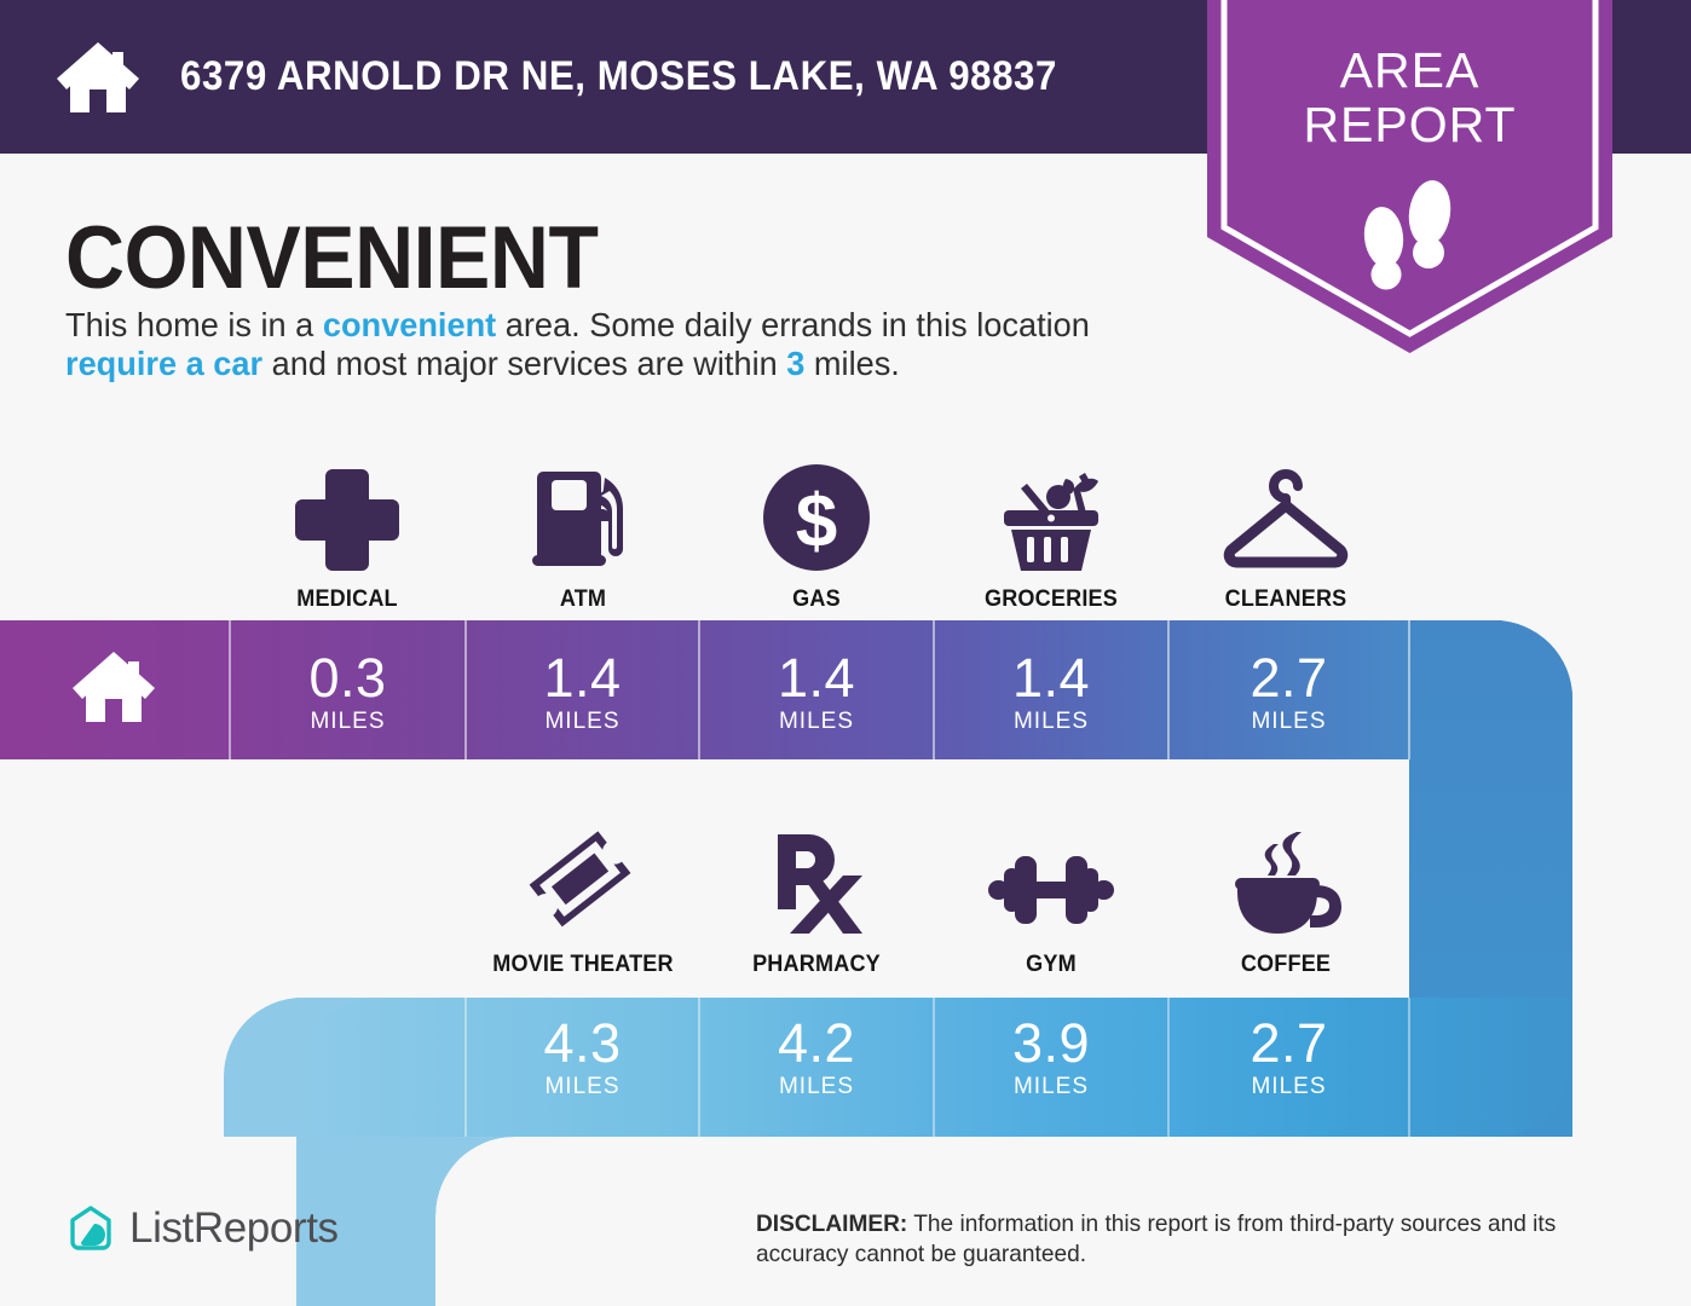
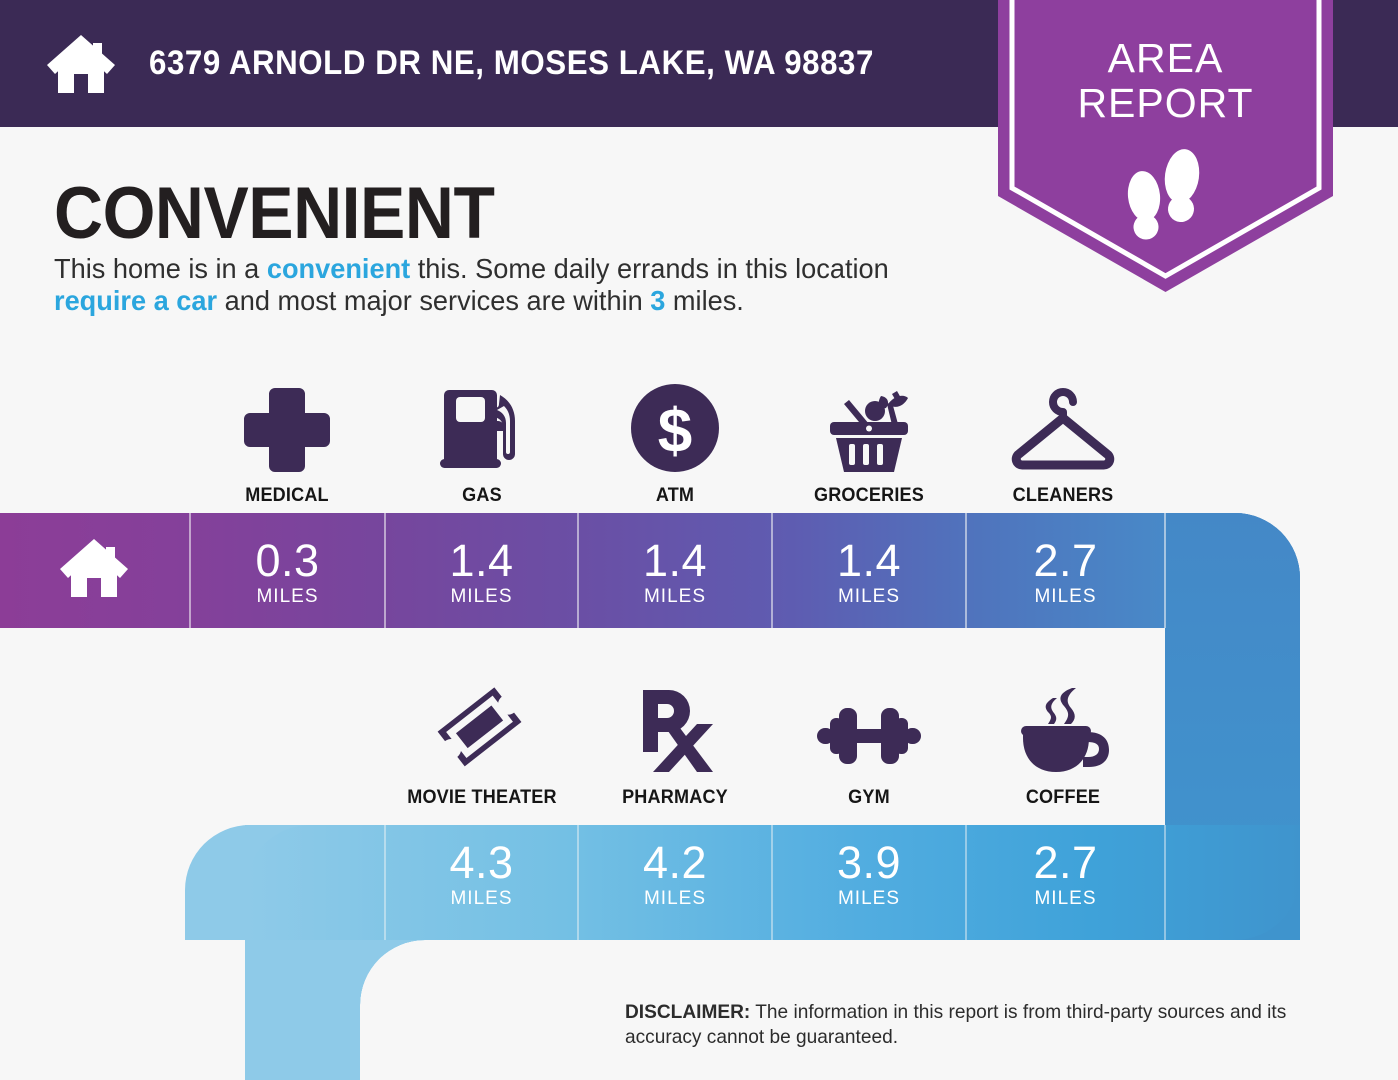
  6379 ARNOLD DR NE, MOSES LAKE, WA 98837
  AREA
  REPORT
  CONVENIENT
- This home is in a convenient area. Some daily errands in this location require a car and most major services are within 3 miles.
+ This home is in a convenient this. Some daily errands in this location require a car and most major services are within 3 miles.
  MEDICAL
- ATM
+ GAS
  $
- GAS
+ ATM
  GROCERIES
  CLEANERS
  0.3
  MILES
  1.4
  MILES
  1.4
  MILES
  1.4
  MILES
  2.7
  MILES
  MOVIE THEATER
  PHARMACY
  GYM
  COFFEE
  4.3
  MILES
  4.2
  MILES
  3.9
  MILES
  2.7
  MILES
- ListReports
  DISCLAIMER: The information in this report is from third-party sources and its accuracy cannot be guaranteed.
